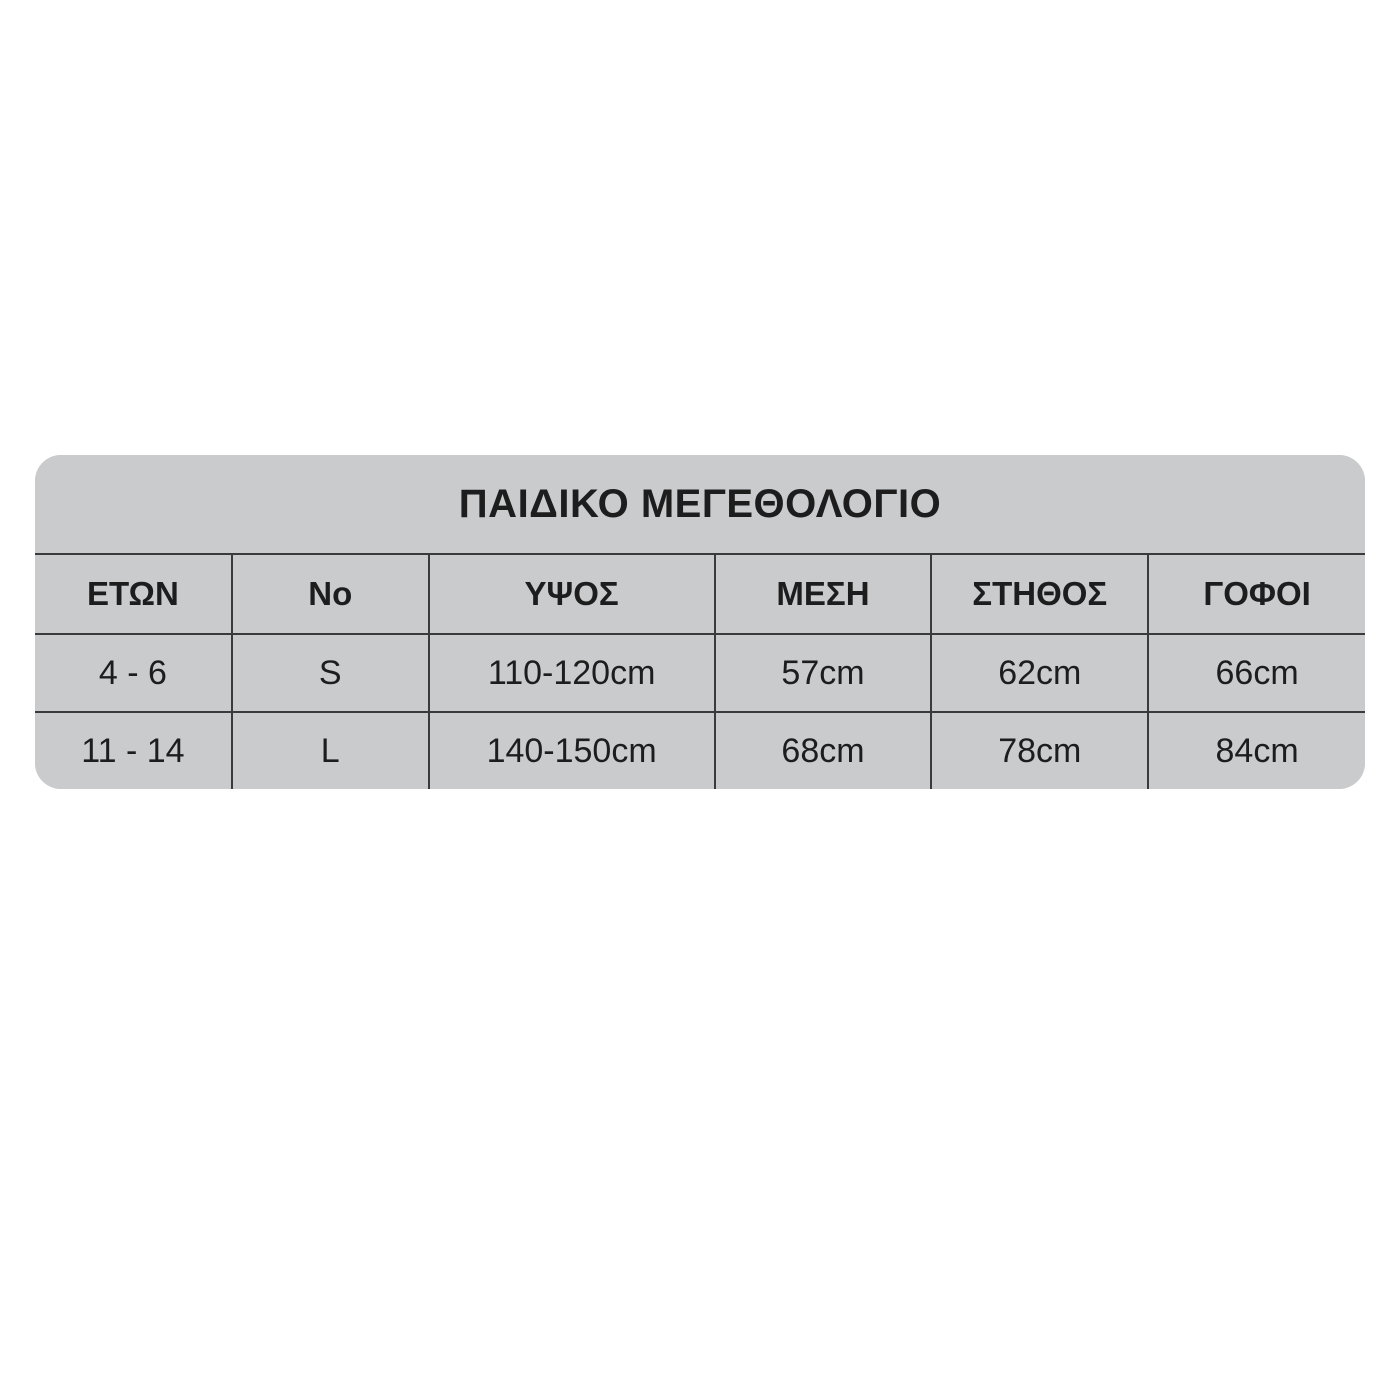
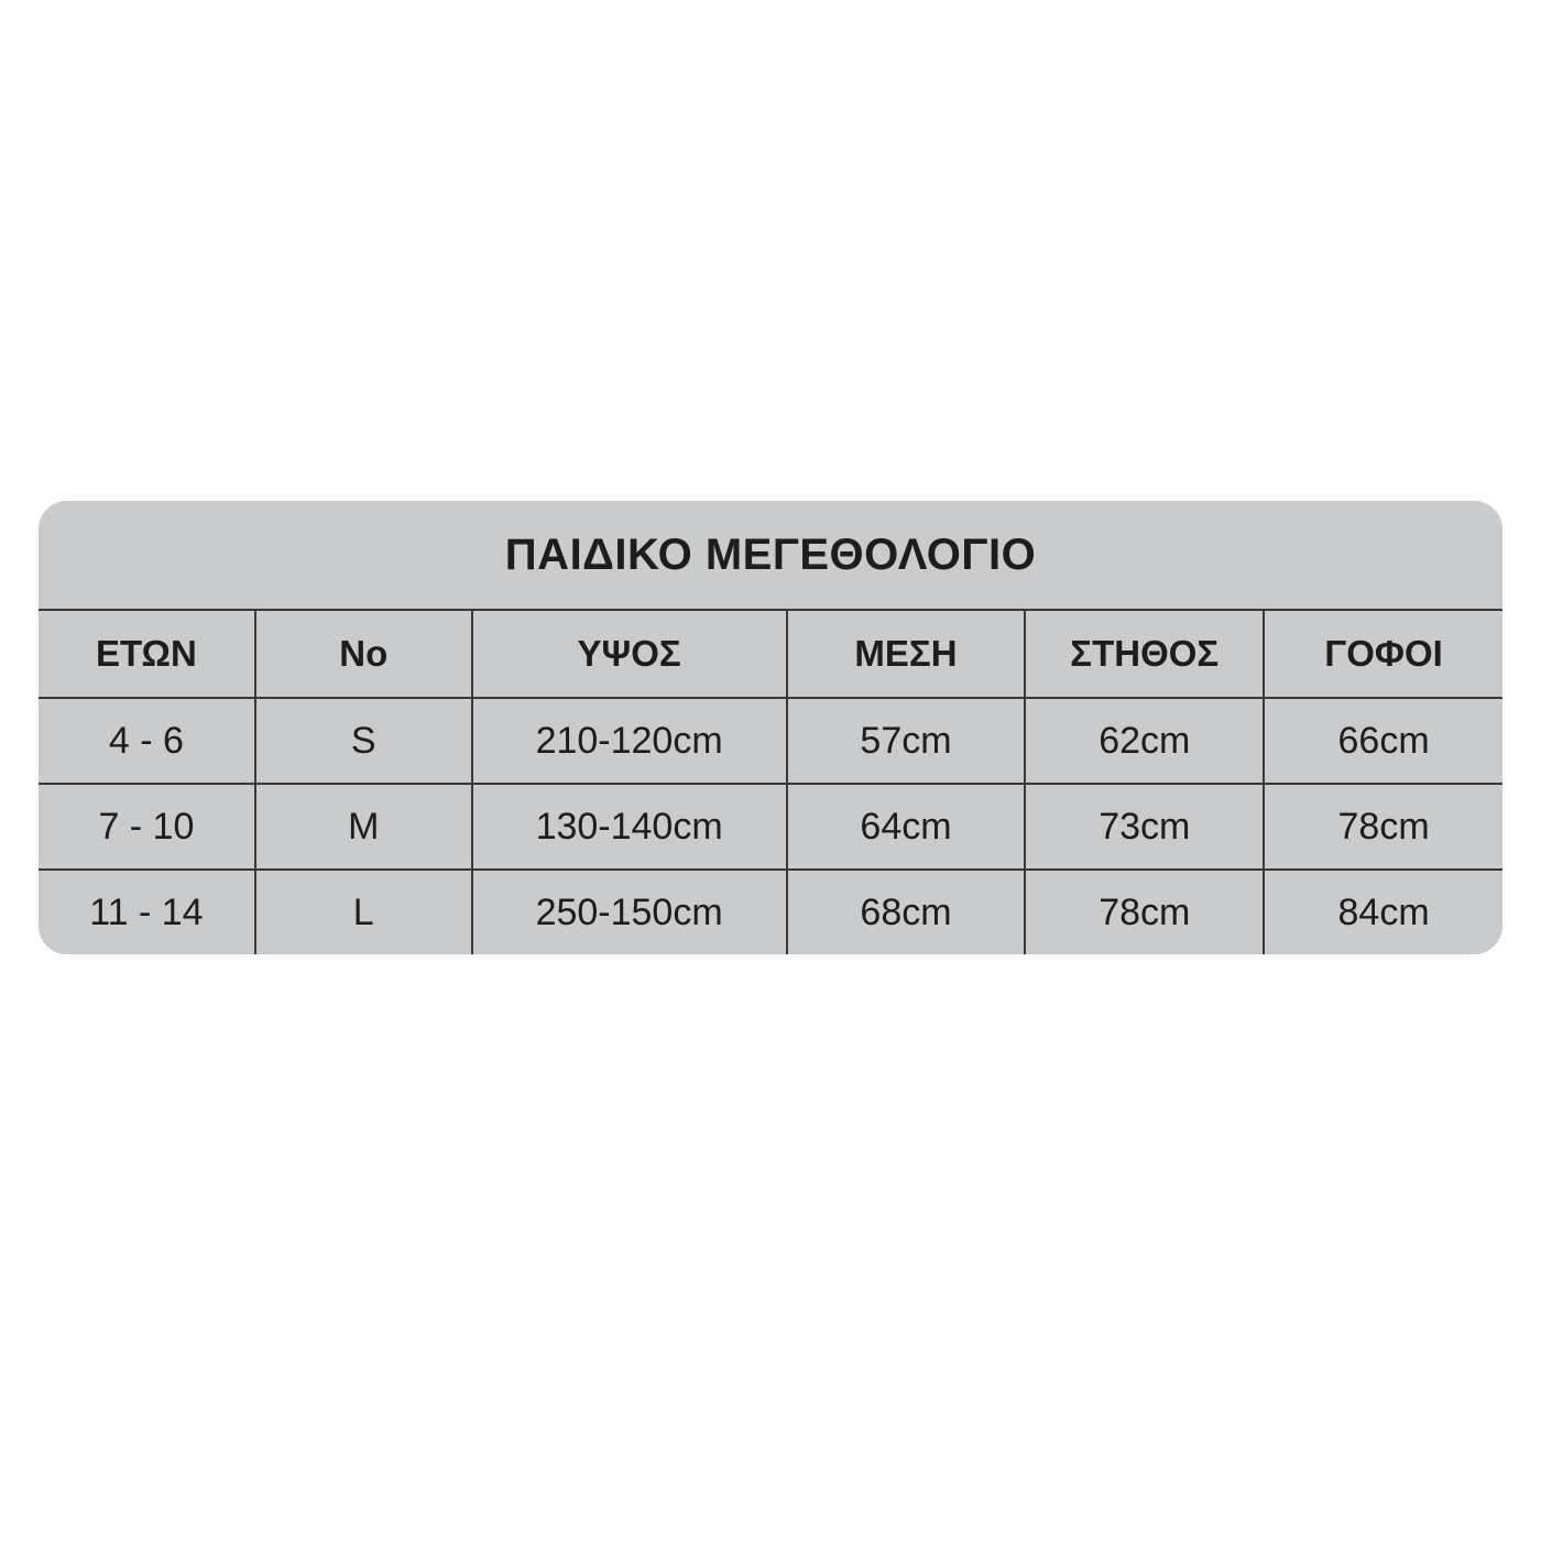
  ΠΑΙΔΙΚΟ ΜΕΓΕΘΟΛΟΓΙΟ
  ΕΤΩΝ	No	ΥΨΟΣ	ΜΕΣΗ	ΣΤΗΘΟΣ	ΓΟΦΟΙ
- 4 - 6	S	110-120cm	57cm	62cm	66cm
+ 4 - 6	S	210-120cm	57cm	62cm	66cm
+ 7 - 10	M	130-140cm	64cm	73cm	78cm
- 11 - 14	L	140-150cm	68cm	78cm	84cm
+ 11 - 14	L	250-150cm	68cm	78cm	84cm
